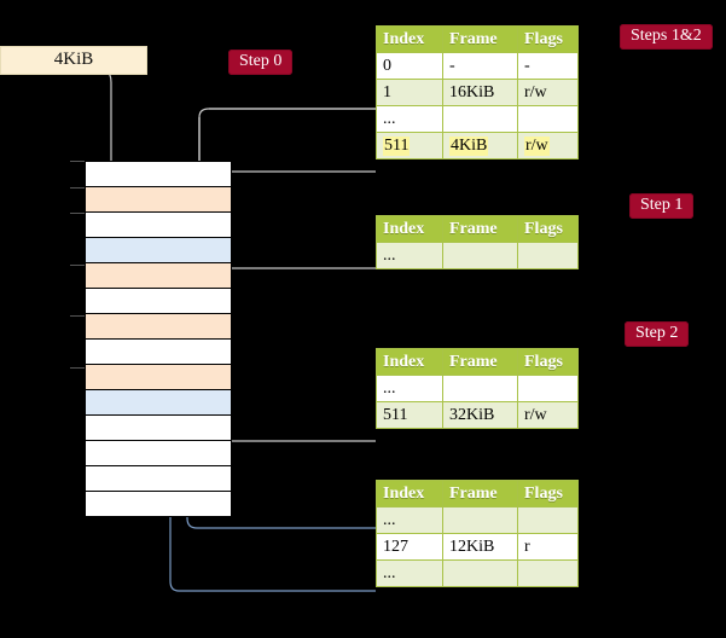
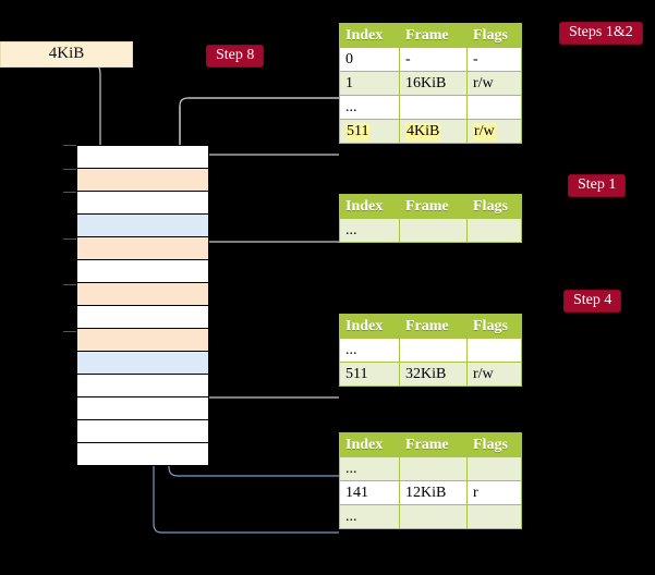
  4KiB
- Step 0
+ Step 8
  Steps 1&2
  Step 1
- Step 2
+ Step 4
  Index	Frame	Flags
  0	-	-
  1	16KiB	r/w
  ...
  511	4KiB	r/w
  Index	Frame	Flags
  ...
  Index	Frame	Flags
  ...
  511	32KiB	r/w
  Index	Frame	Flags
  ...
- 127	12KiB	r
+ 141	12KiB	r
  ...
